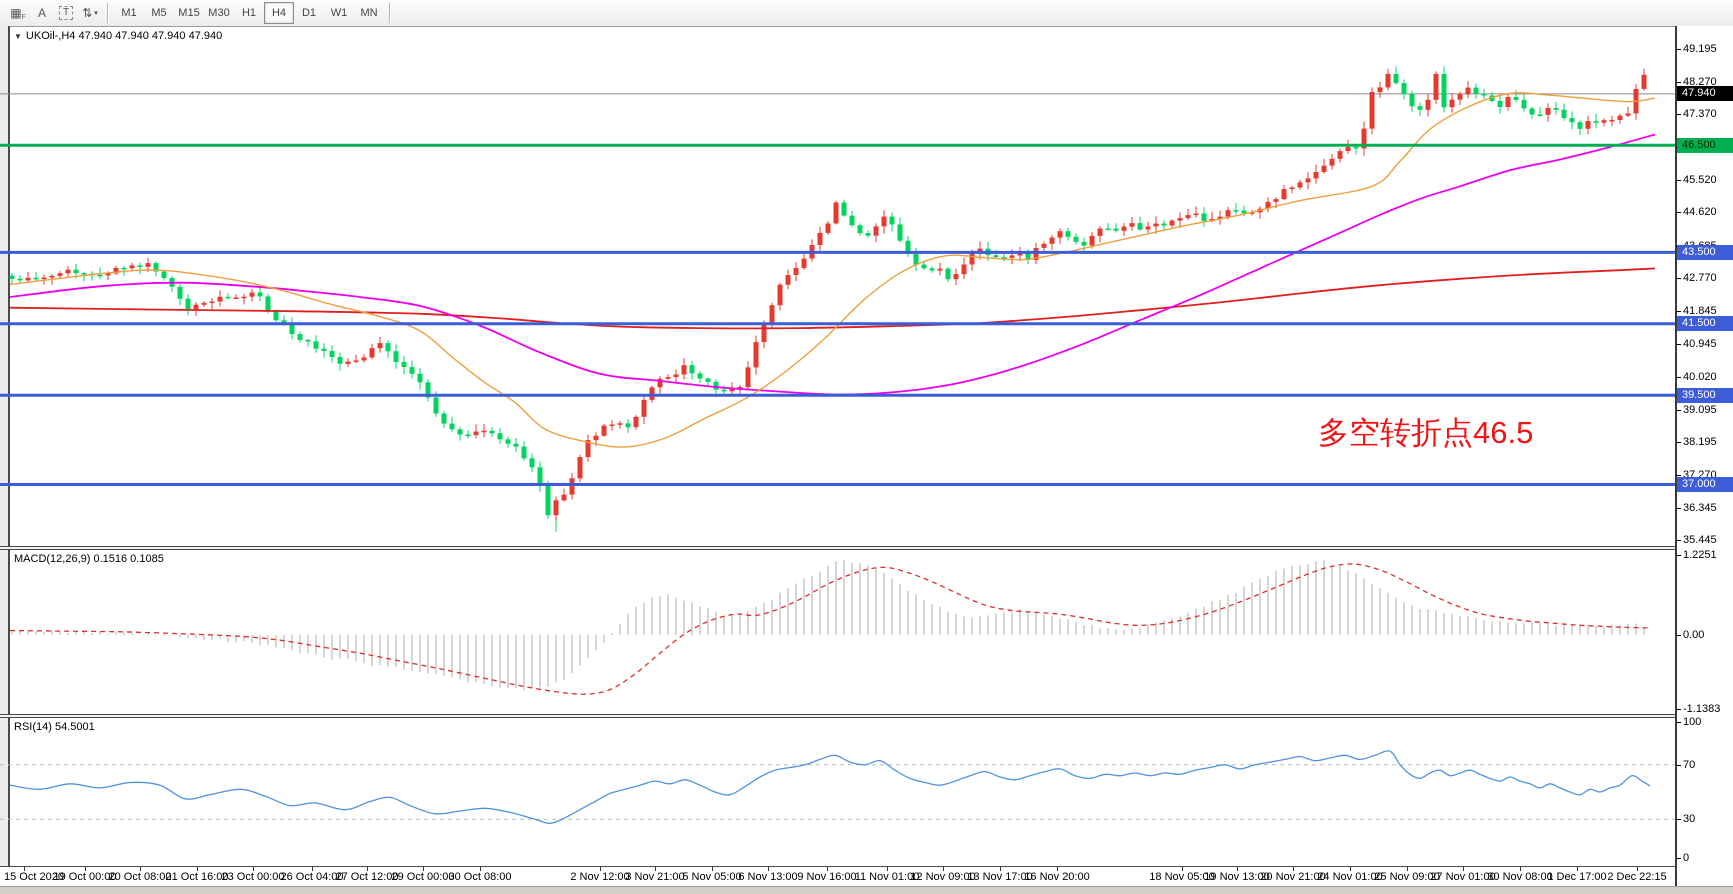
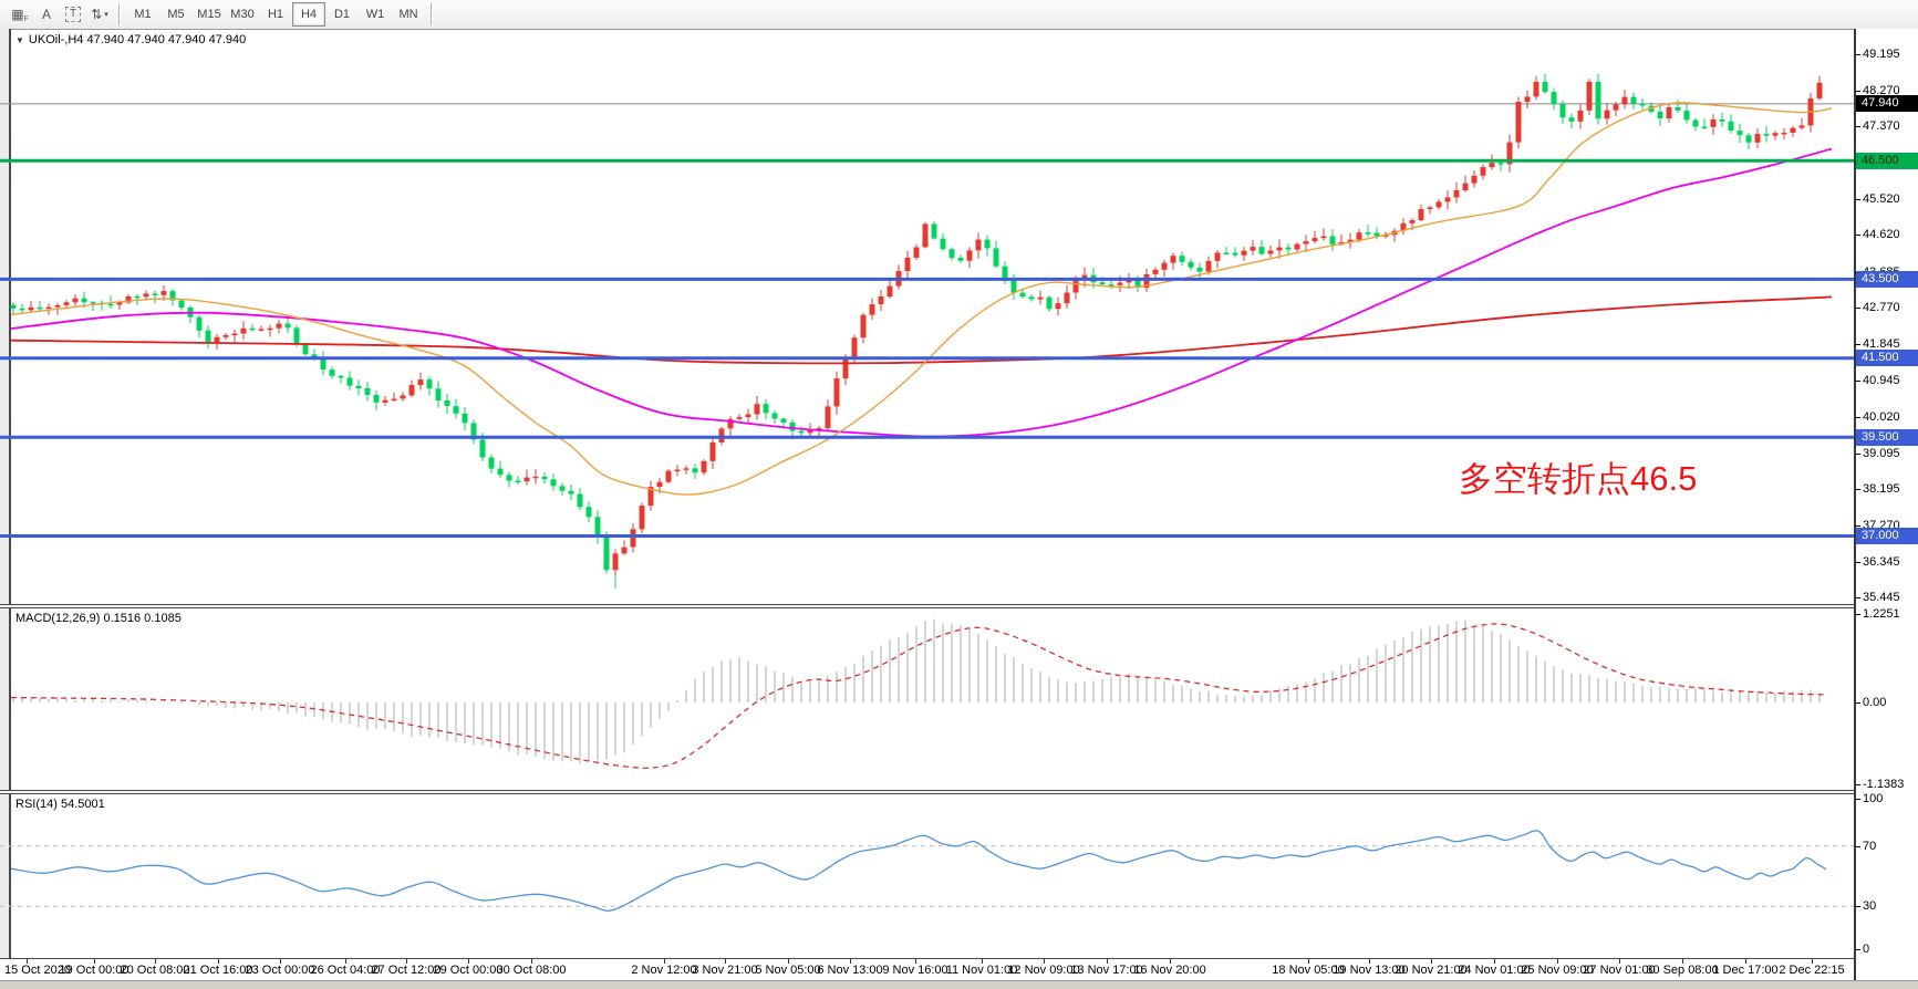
  ▦
  A
  T
  ⇅
  M1
  M5
  M15
  M30
  H1
  H4
  D1
  W1
  MN
  ▼ UKOil-,H4 47.940 47.940 47.940 47.940
  MACD(12,26,9) 0.1516 0.1085
  RSI(14) 54.5001
  多空转折点46.5
  49.195
  48.270
  47.370
  45.520
  44.620
  42.770
  41.845
  40.945
  40.020
  39.095
  38.195
  37.270
  36.345
  35.445
  46.500
  43.500
  41.500
  39.500
  37.000
  47.940
  1.2251
  0.00
  -1.1383
  100
  70
  30
  0
  15 Oct 2020
  19 Oct 00:00
  20 Oct 08:00
  21 Oct 16:00
  23 Oct 00:00
  26 Oct 04:00
  27 Oct 12:00
  29 Oct 00:00
  30 Oct 08:00
  2 Nov 12:00
  3 Nov 21:00
  5 Nov 05:00
  6 Nov 13:00
  9 Nov 16:00
  11 Nov 01:00
  12 Nov 09:00
  13 Nov 17:00
  16 Nov 20:00
  18 Nov 05:00
  19 Nov 13:00
  20 Nov 21:00
  24 Nov 01:00
  25 Nov 09:00
  27 Nov 01:00
- 30 Nov 08:00
+ 30 Sep 08:00
  1 Dec 17:00
  2 Dec 22:15
